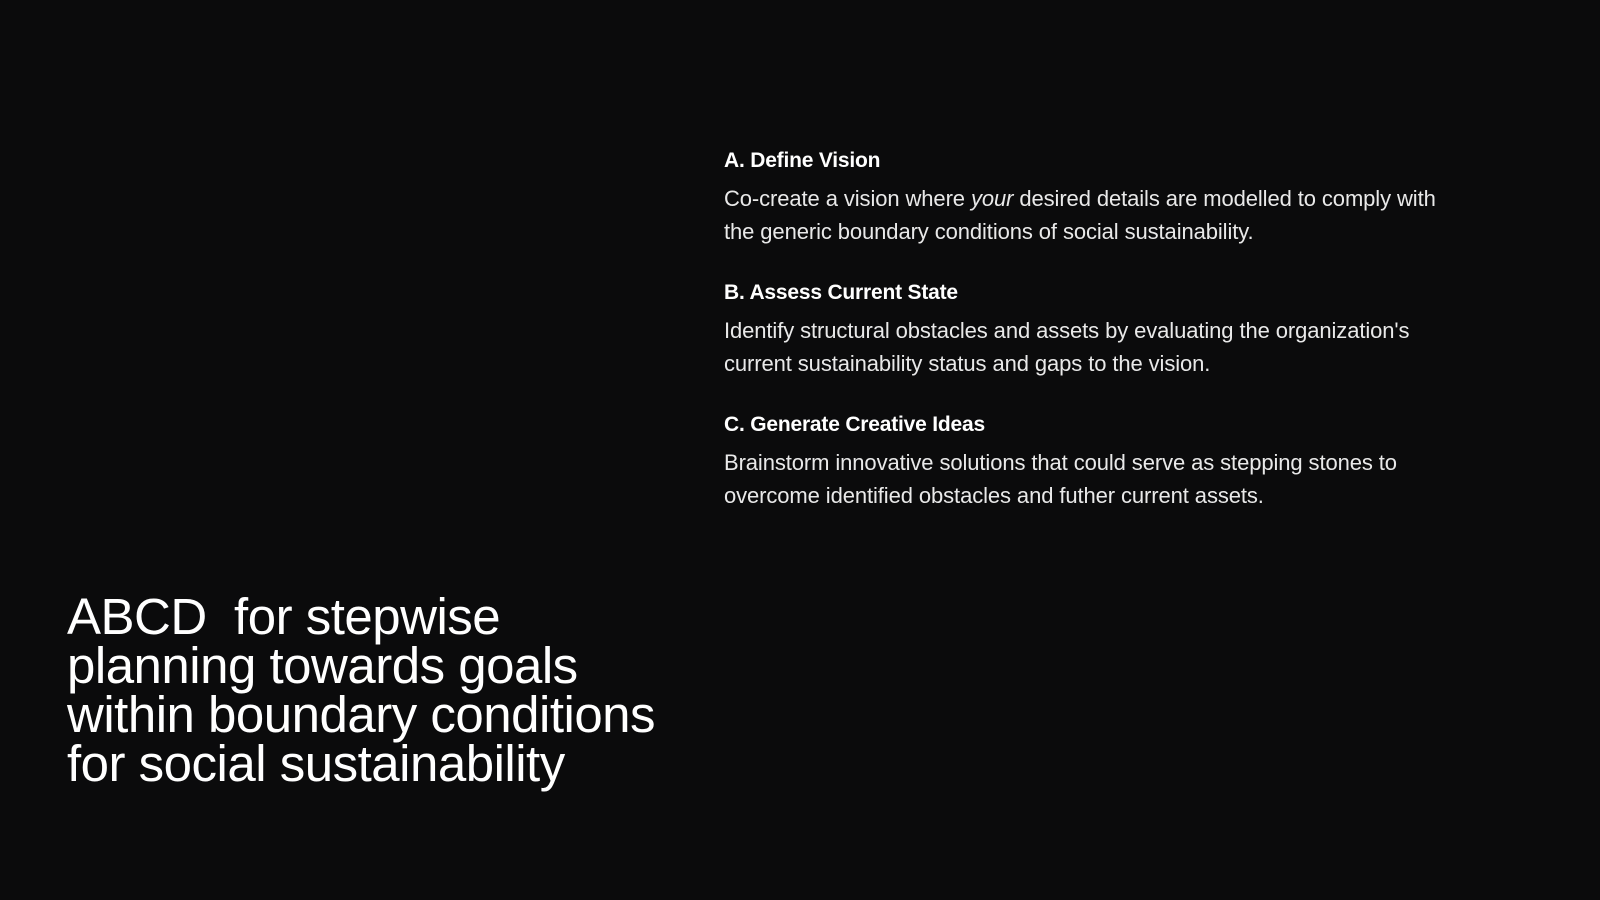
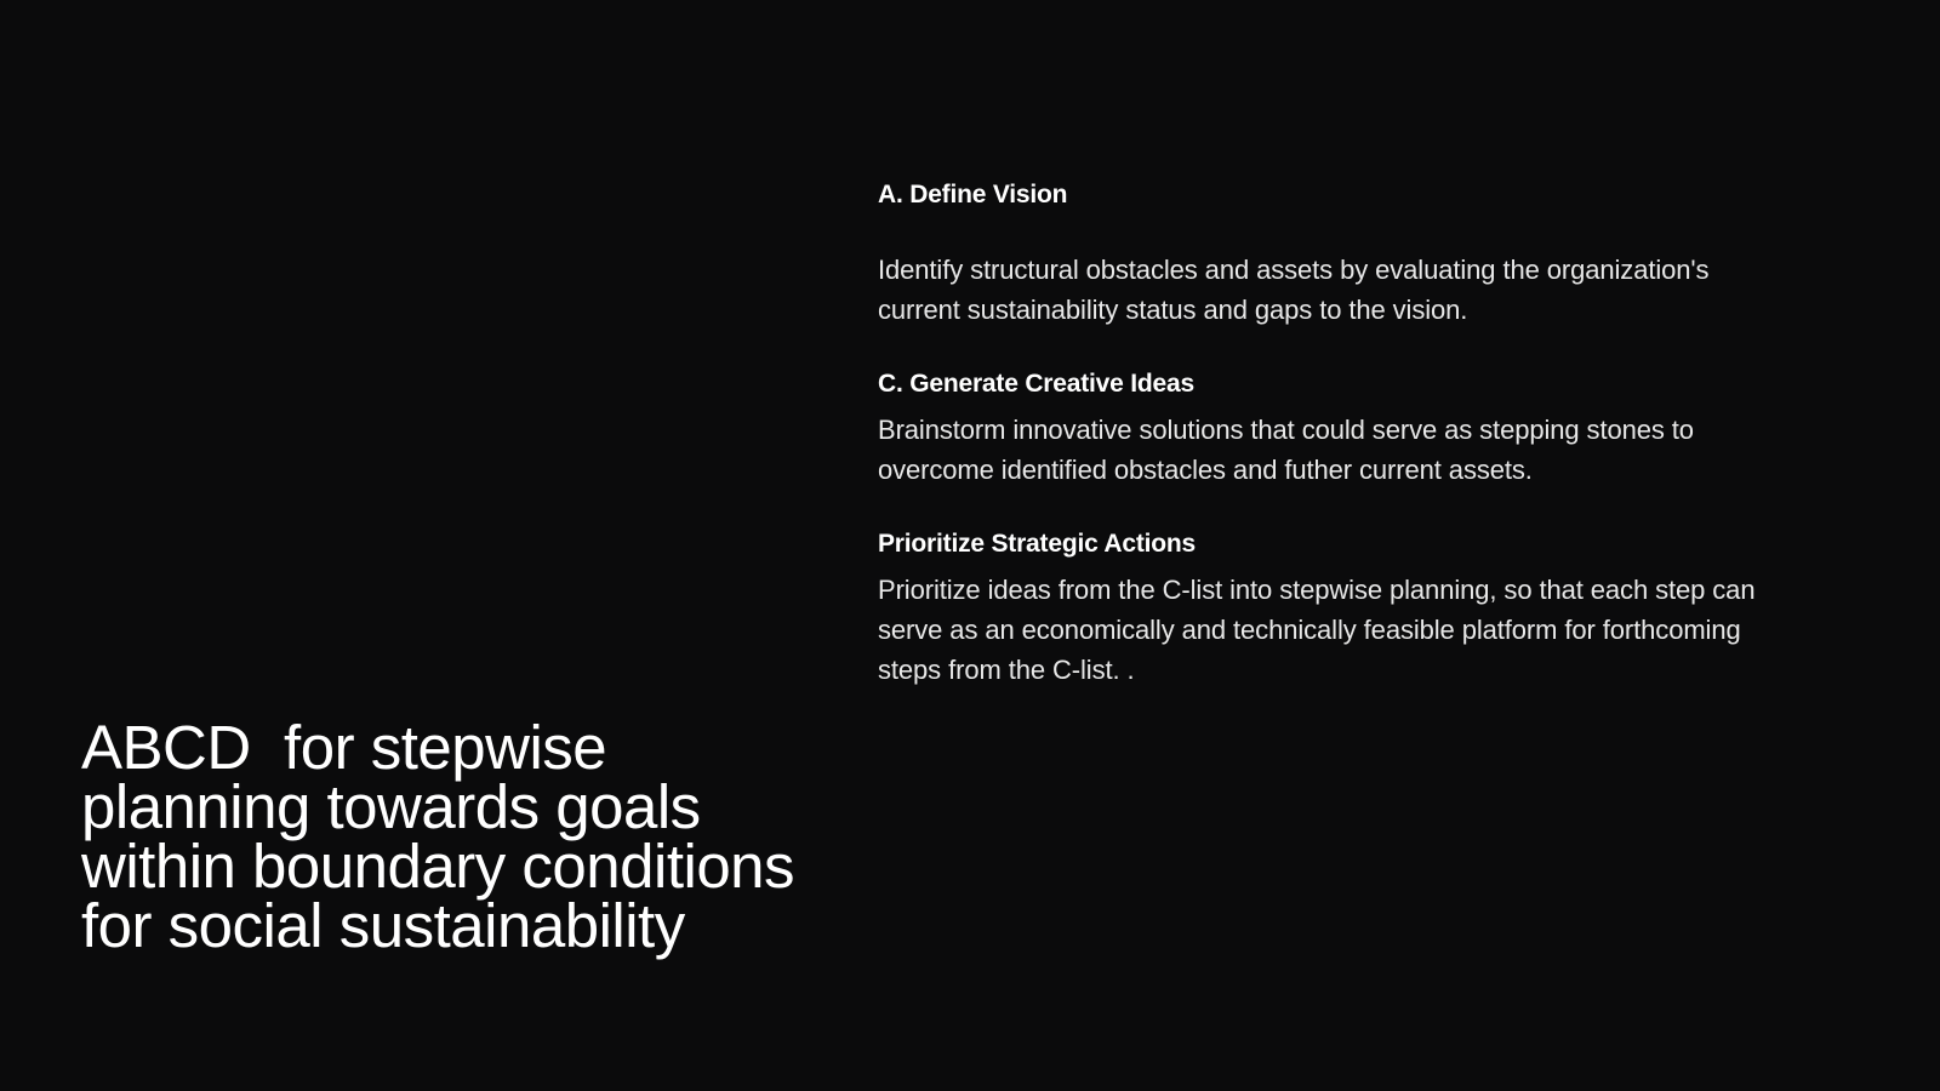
  ABCD for stepwise
  planning towards goals
  within boundary conditions
  for social sustainability
  A. Define Vision
- Co-create a vision where your desired details are modelled to comply with the generic boundary conditions of social sustainability.
- B. Assess Current State
  Identify structural obstacles and assets by evaluating the organization's current sustainability status and gaps to the vision.
  C. Generate Creative Ideas
  Brainstorm innovative solutions that could serve as stepping stones to overcome identified obstacles and futher current assets.
+ Prioritize Strategic Actions
+ Prioritize ideas from the C-list into stepwise planning, so that each step can serve as an economically and technically feasible platform for forthcoming steps from the C-list. .
